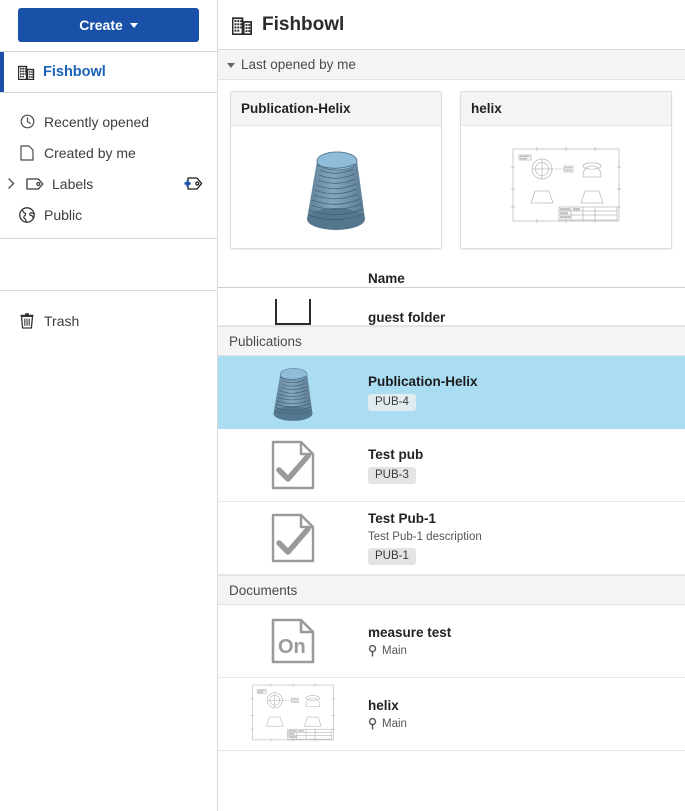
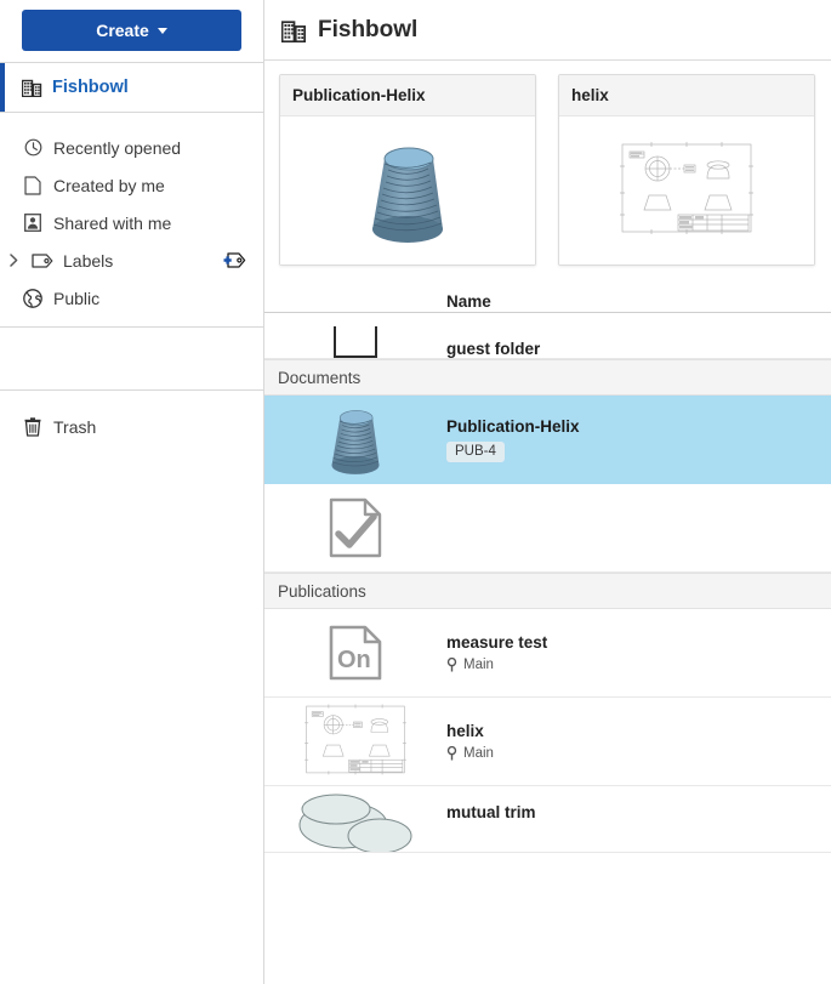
  Create
  Fishbowl
  Recently opened
  Created by me
+ Shared with me
  Labels
  Public
  Trash
  Fishbowl
- Last opened by me
  Publication-Helix
  helix
  Name
  guest folder
- Publications
+ Documents
  Publication-Helix
  PUB-4
- Test pub
- PUB-3
- Test Pub-1
- Test Pub-1 description
- PUB-1
- Documents
+ Publications
  On
  measure test
  Main
  helix
  Main
+ mutual trim
